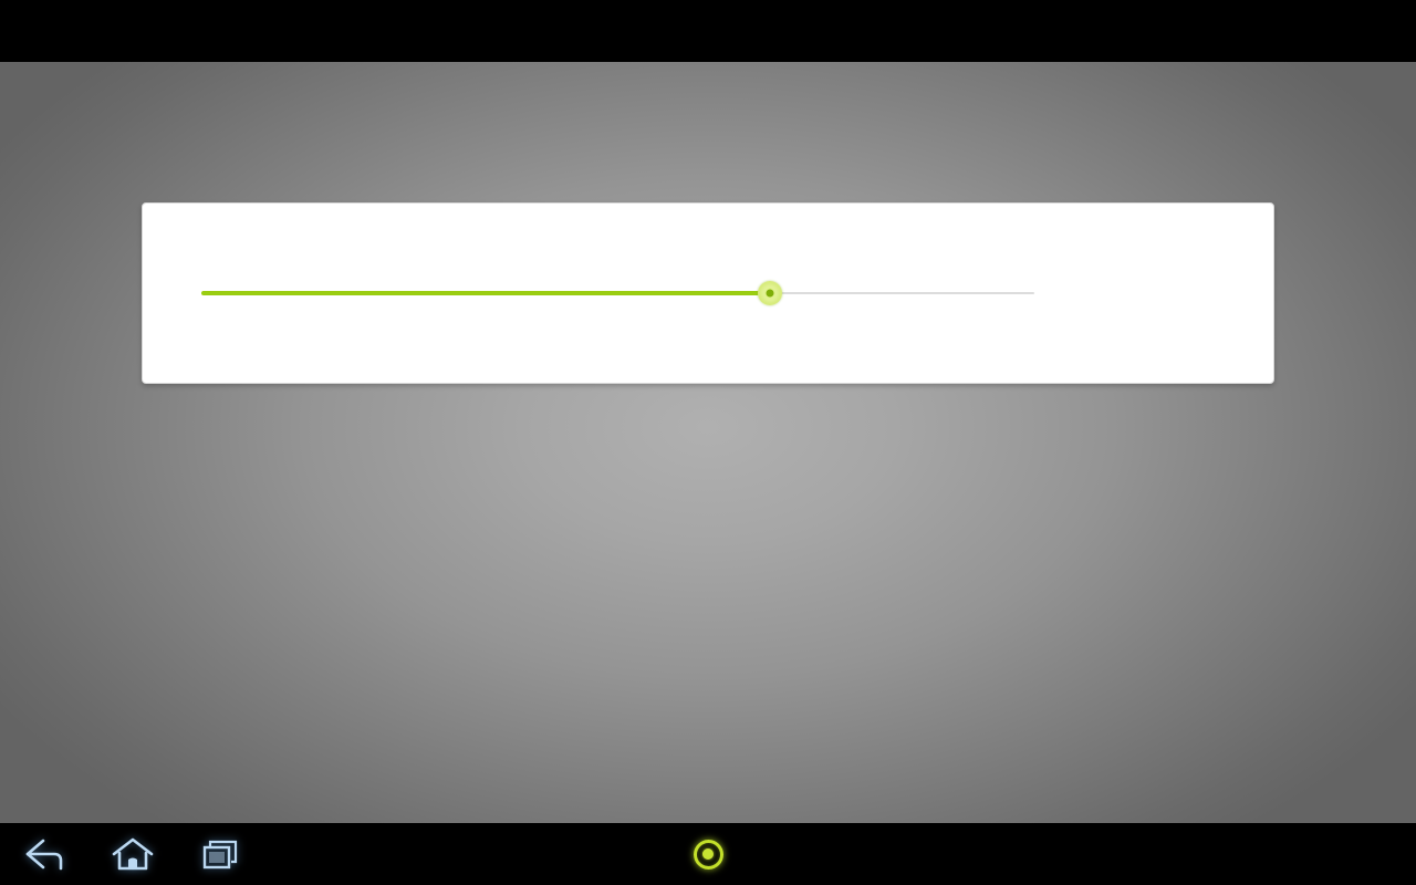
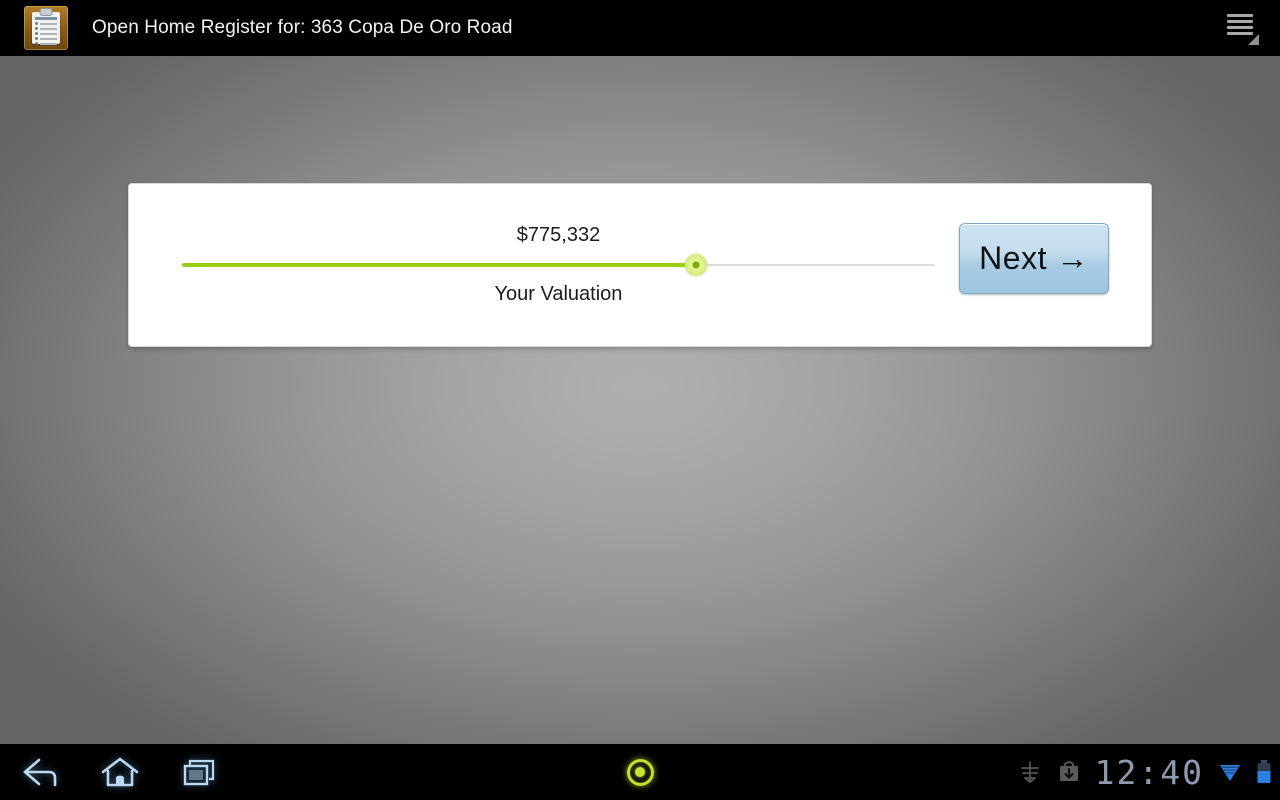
+ Open Home Register for: 363 Copa De Oro Road
+ $775,332
+ Your Valuation
+ Next →
+ 12:40
